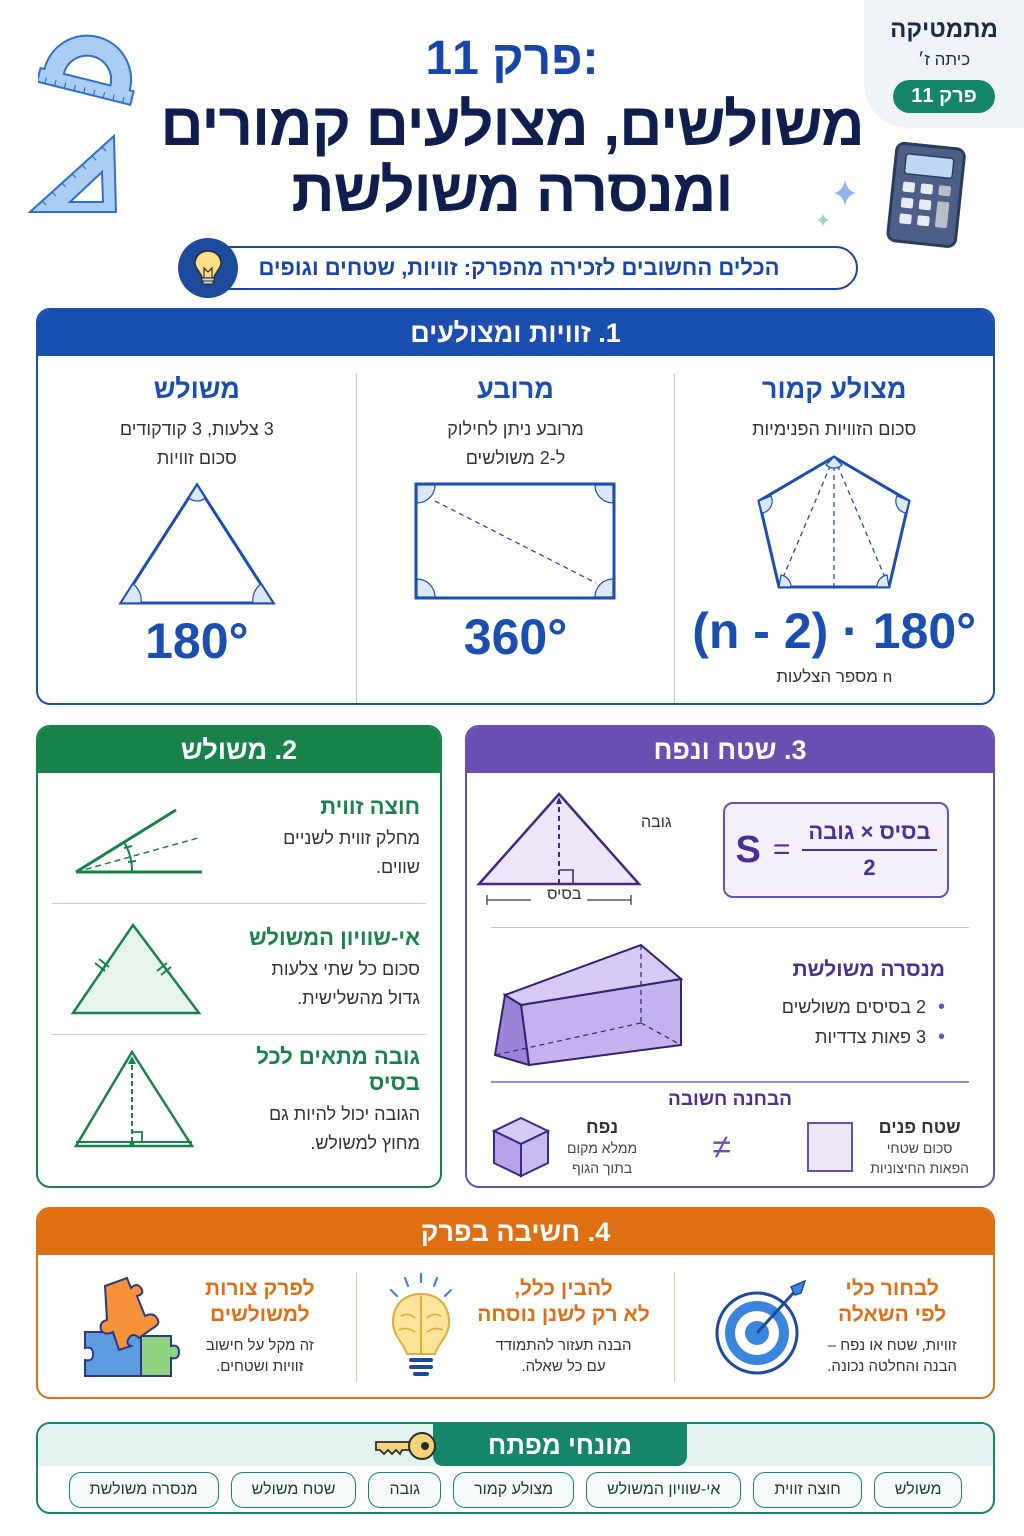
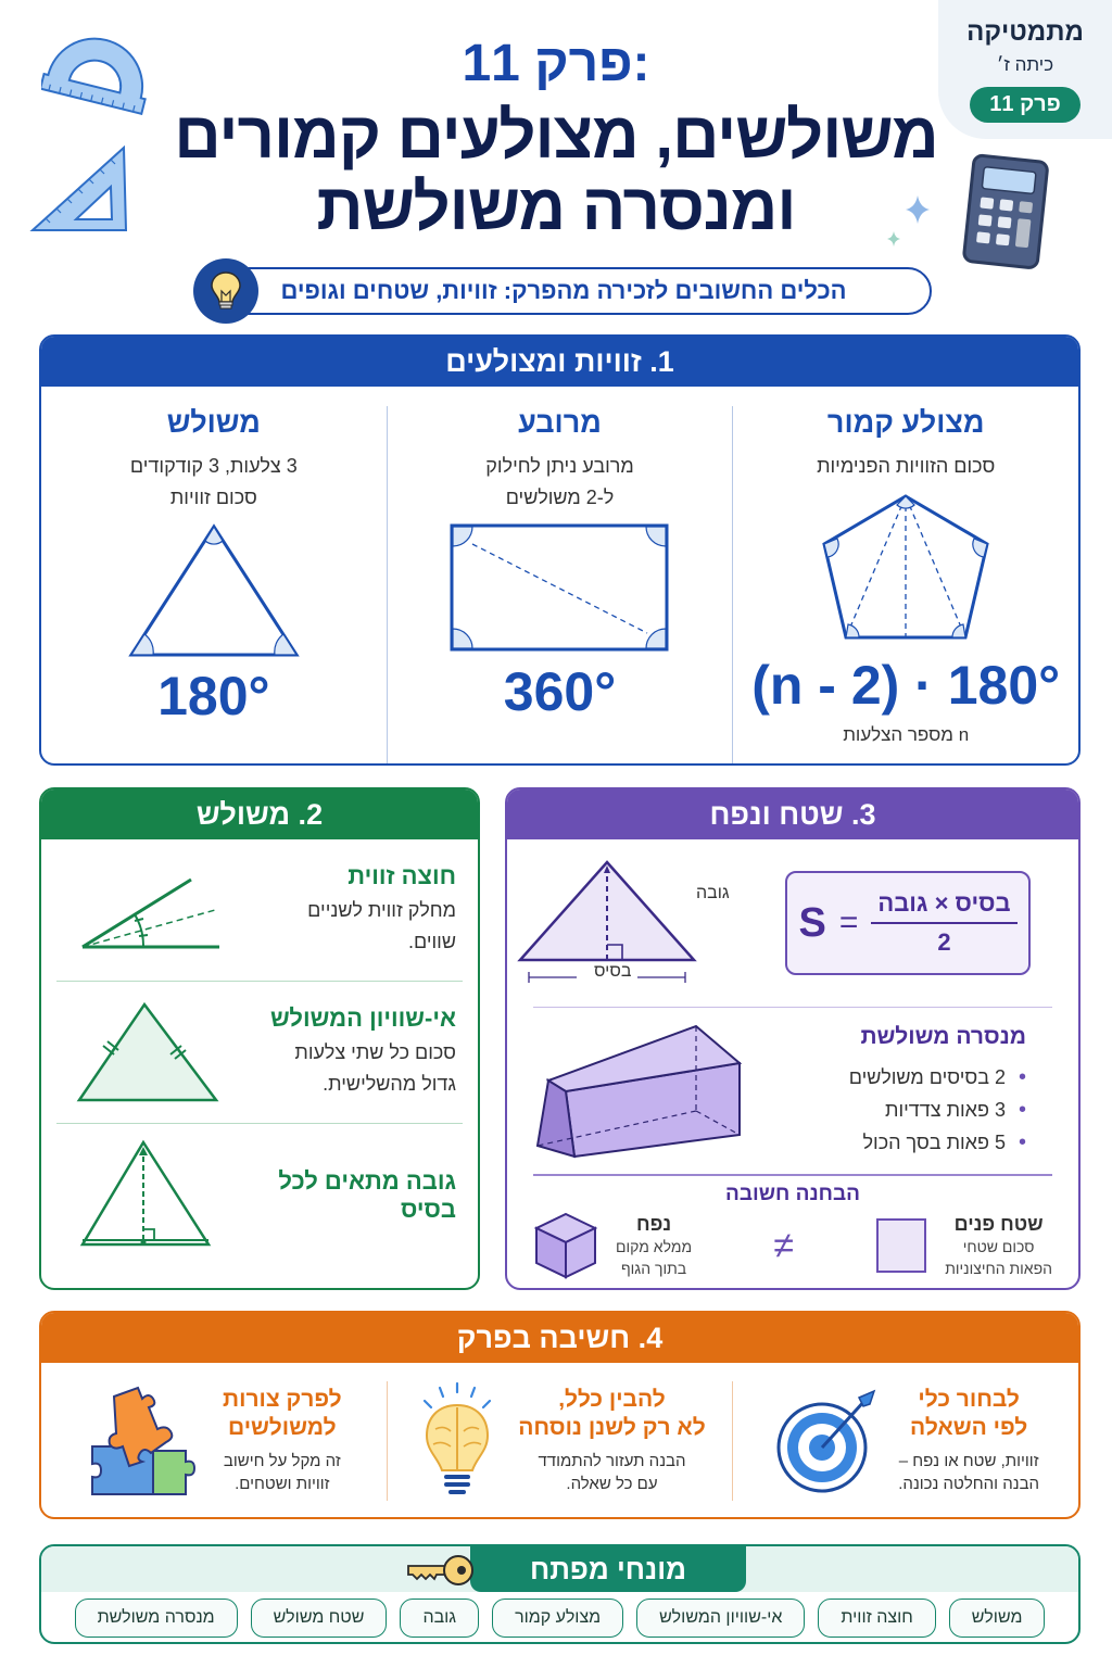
  מתמטיקה
  כיתה ז׳
  פרק 11
  פרק 11:
  משולשים, מצולעים קמורים
  ומנסרה משולשת
  הכלים החשובים לזכירה מהפרק: זוויות, שטחים וגופים
  1. זוויות ומצולעים
  מצולע קמור
  סכום הזוויות הפנימיות
  (n - 2) · 180°
  n מספר הצלעות
  מרובע
  מרובע ניתן לחילוק
  ל-2 משולשים
  360°
  משולש
  3 צלעות, 3 קודקודים
  סכום זוויות
  180°
  2. משולש
  חוצה זווית
  מחלק זווית לשניים
  שווים.
  אי-שוויון המשולש
  סכום כל שתי צלעות
  גדול מהשלישית.
  גובה מתאים לכל בסיס
- הגובה יכול להיות גם
- מחוץ למשולש.
  3. שטח ונפח
  S
  =
  בסיס × גובה
  2
  בסיס
  גובה
  מנסרה משולשת
  2 בסיסים משולשים
  3 פאות צדדיות
+ 5 פאות בסך הכול
  הבחנה חשובה
  שטח פנים
  סכום שטחי
  הפאות החיצוניות
  ≠
  נפח
  ממלא מקום
  בתוך הגוף
  4. חשיבה בפרק
  לבחור כלי
  לפי השאלה
  זוויות, שטח או נפח –
  הבנה והחלטה נכונה.
  להבין כלל,
  לא רק לשנן נוסחה
  הבנה תעזור להתמודד
  עם כל שאלה.
  לפרק צורות
  למשולשים
  זה מקל על חישוב
  זוויות ושטחים.
  מונחי מפתח
  משולש
  חוצה זווית
  אי-שוויון המשולש
  מצולע קמור
  גובה
  שטח משולש
  מנסרה משולשת
